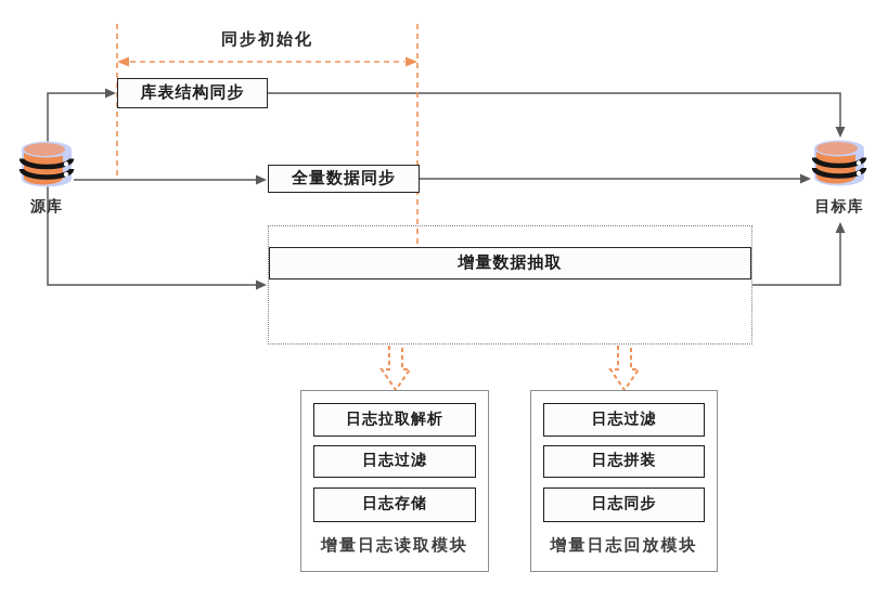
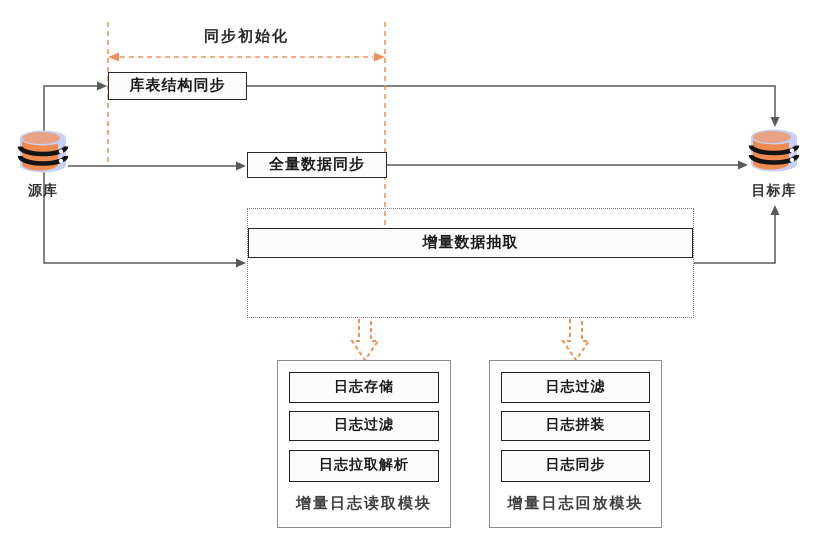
  同步初始化
  源库
  目标库
  库表结构同步
  全量数据同步
  增量数据抽取
- 日志拉取解析
+ 日志存储
  日志过滤
- 日志存储
+ 日志拉取解析
  增量日志读取模块
  日志过滤
  日志拼装
  日志同步
  增量日志回放模块
